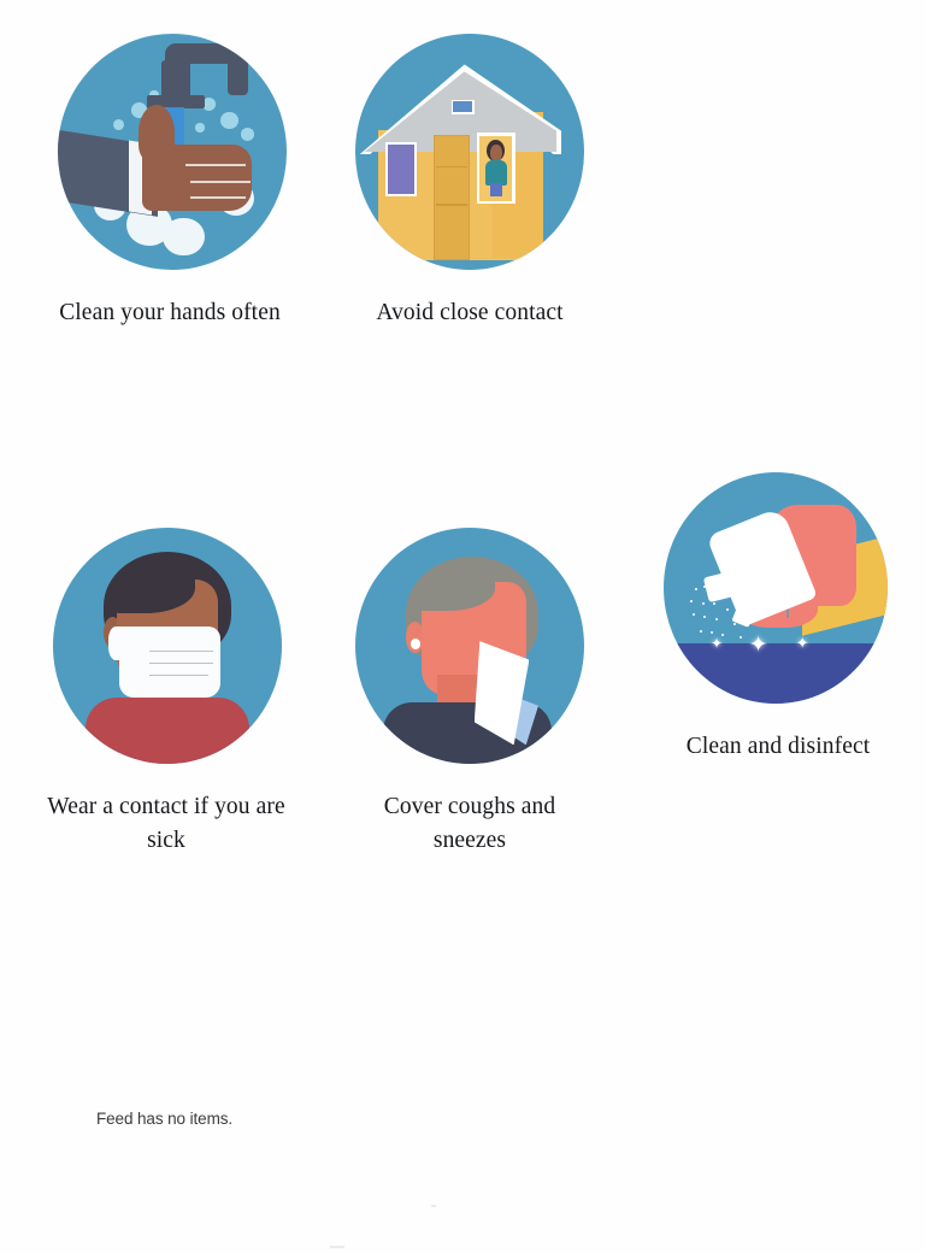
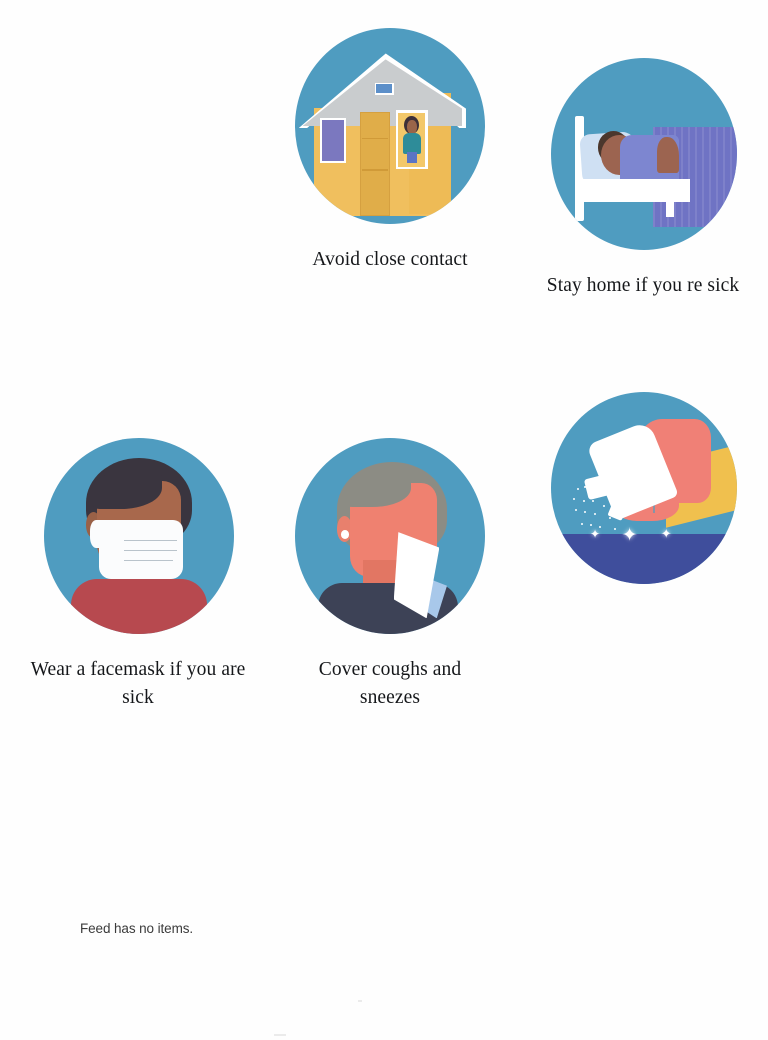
- Clean your hands often
  Avoid close contact
+ Stay home if you re sick
- Wear a contact if you are sick
+ Wear a facemask if you are sick
  Cover coughs and sneezes
  ✦
  ✦
  ✦
- Clean and disinfect
  Feed has no items.
